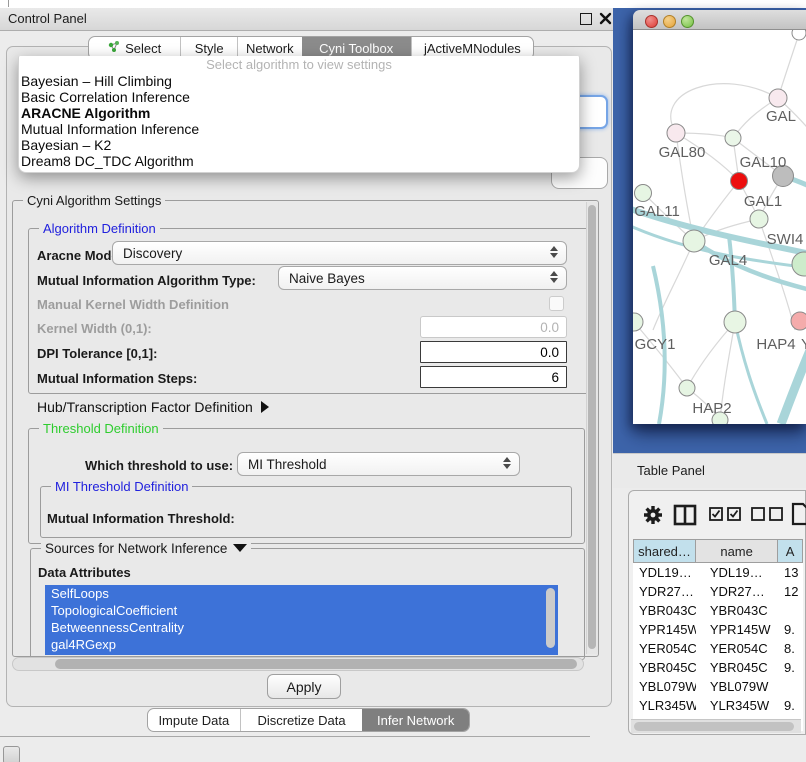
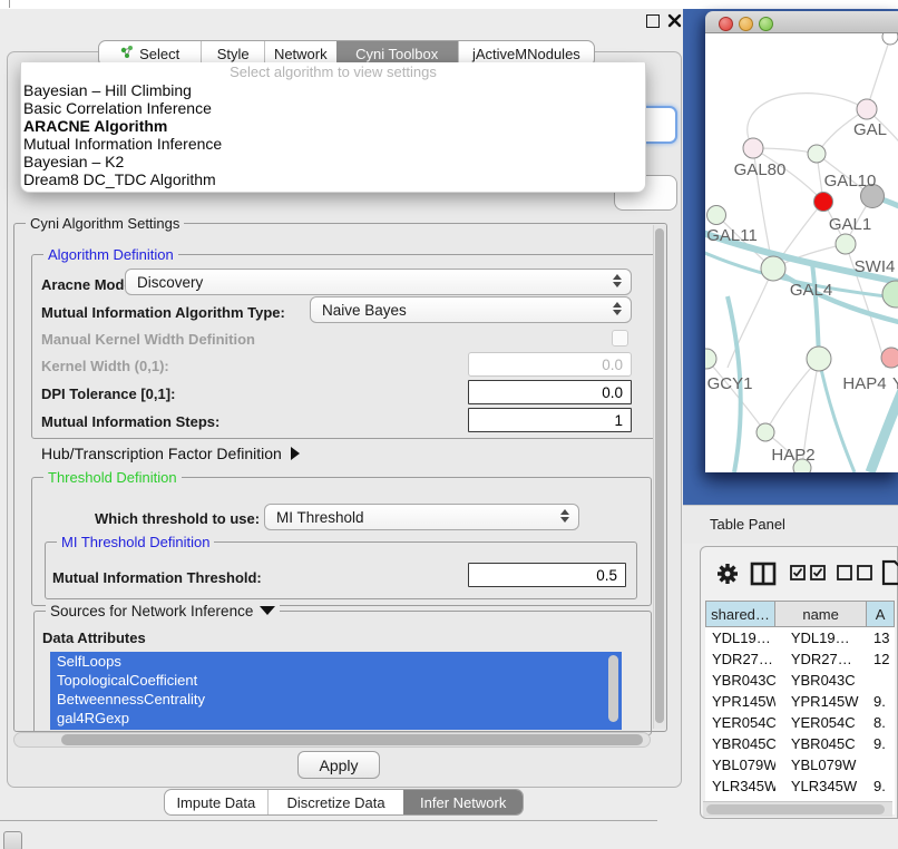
- Control Panel
  Select
  Style
  Network
  Cyni Toolbox
  jActiveMNodules
  Select algorithm to view settings
  Bayesian – Hill Climbing
  Basic Correlation Inference
  ARACNE Algorithm
  Mutual Information Inference
  Bayesian – K2
  Dream8 DC_TDC Algorithm
  Cyni Algorithm Settings
  Algorithm Definition
  Aracne Mod
  Discovery
  Mutual Information Algorithm Type:
  Naive Bayes
  Manual Kernel Width Definition
  Kernel Width (0,1):
  0.0
  DPI Tolerance [0,1]:
  0.0
  Mutual Information Steps:
- 6
+ 1
  Hub/Transcription Factor Definition
  Threshold Definition
  Which threshold to use:
  MI Threshold
  MI Threshold Definition
  Mutual Information Threshold:
+ 0.5
  Sources for Network Inference
  Data Attributes
  SelfLoops
  TopologicalCoefficient
  BetweennessCentrality
  gal4RGexp
  Apply
  Impute Data
  Discretize Data
  Infer Network
  GAL
  GAL80
  GAL10
  GAL1
  GAL11
  GAL4
  SWI4
  GCY1
  HAP4
  HAP2
  Table Panel
  shared…
  name
  A
  YDL19…
  YDL19…
  13
  YDR27…
  YDR27…
  12
  YBR043C
  YBR043C
  YPR145W
  YPR145W
  9.
  YER054C
  YER054C
  8.
  YBR045C
  YBR045C
  9.
  YBL079W
  YBL079W
  YLR345W
  YLR345W
  9.
